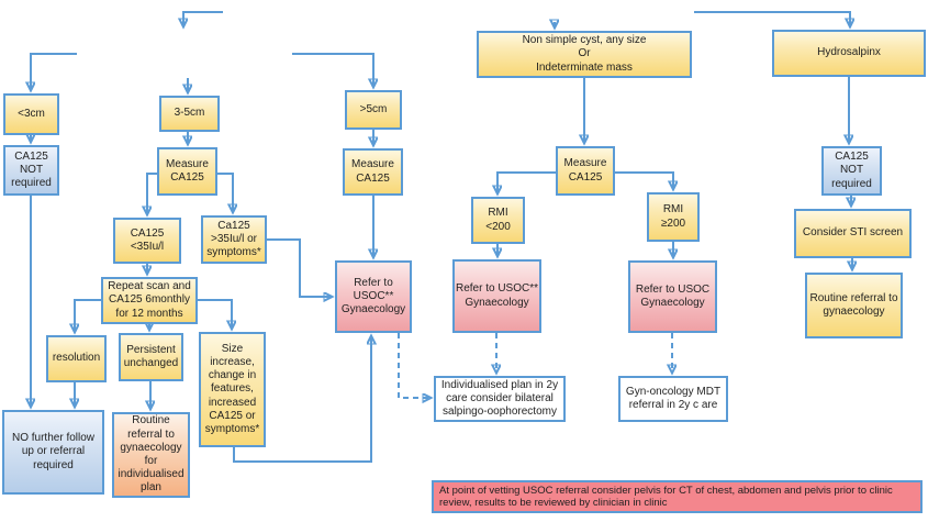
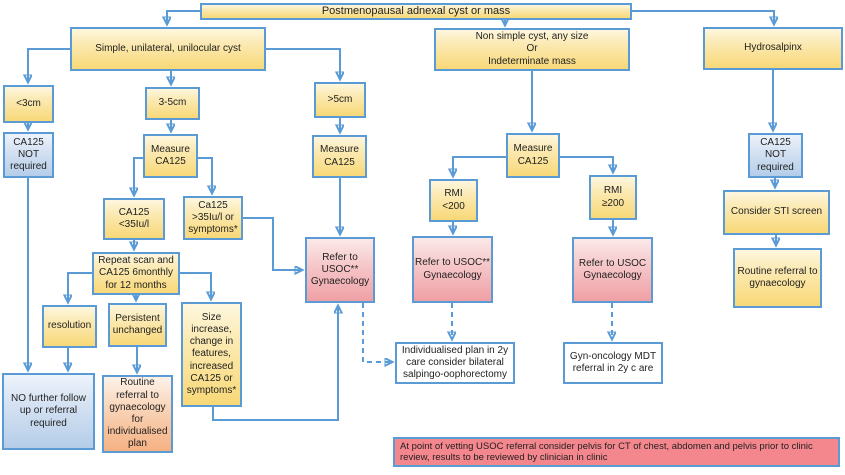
+ Postmenopausal adnexal cyst or mass
+ Simple, unilateral, unilocular cyst
  Non simple cyst, any size
  Or
  Indeterminate mass
  Hydrosalpinx
  <3cm
  3-5cm
  >5cm
  CA125
  NOT
  required
  Measure
  CA125
  Measure
  CA125
  Measure
  CA125
  CA125
  NOT
  required
  CA125
  <35Iu/l
  Ca125
  >35Iu/l or
  symptoms*
  RMI
  <200
  RMI
  ≥200
  Consider STI screen
  Repeat scan and
  CA125 6monthly
  for 12 months
  Refer to
  USOC**
  Gynaecology
  Refer to USOC**
  Gynaecology
  Refer to USOC
  Gynaecology
  Routine referral to
  gynaecology
  resolution
  Persistent
  unchanged
  Size increase,
  change in
  features,
  increased
  CA125 or
  symptoms*
  NO further follow
  up or referral
  required
  Routine
  referral to
  gynaecology
  for
  individualised
  plan
  Individualised plan in 2y
  care consider bilateral
  salpingo-oophorectomy
  Gyn-oncology MDT
  referral in 2y c are
  At point of vetting USOC referral consider pelvis for CT of chest, abdomen and pelvis prior to clinic review, results to be reviewed by clinician in clinic
